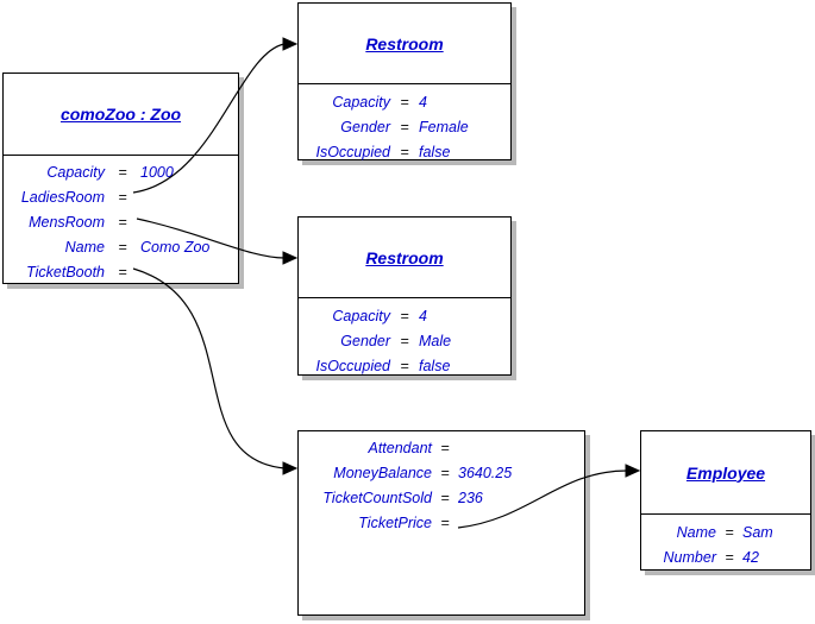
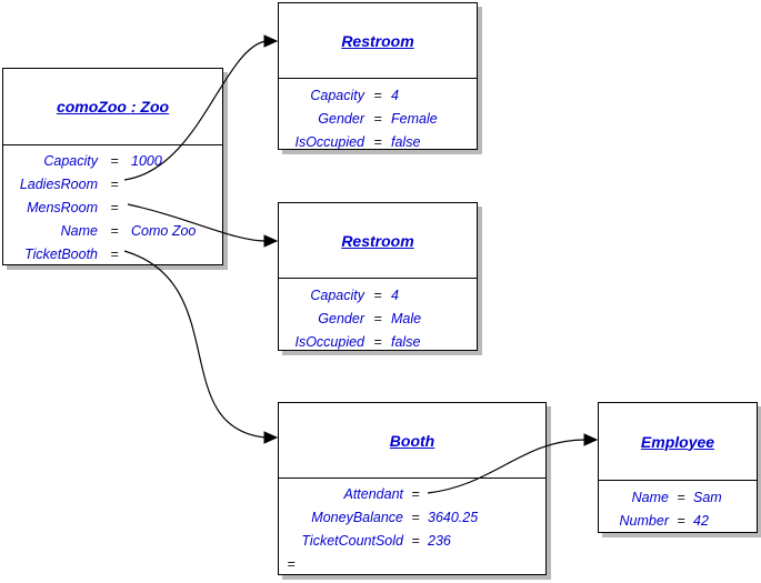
  comoZoo : Zoo
  Capacity
  =
  1000
  LadiesRoom
  =
  MensRoom
  =
  Name
  =
  Como Zoo
  TicketBooth
  =
  Restroom
  Capacity
  =
  4
  Gender
  =
  Female
  IsOccupied
  =
  false
  Restroom
  Capacity
  =
  4
  Gender
  =
  Male
  IsOccupied
  =
  false
+ Booth
  Attendant
  =
  MoneyBalance
  =
  3640.25
  TicketCountSold
  =
  236
- TicketPrice
  =
  Employee
  Name
  =
  Sam
  Number
  =
  42
